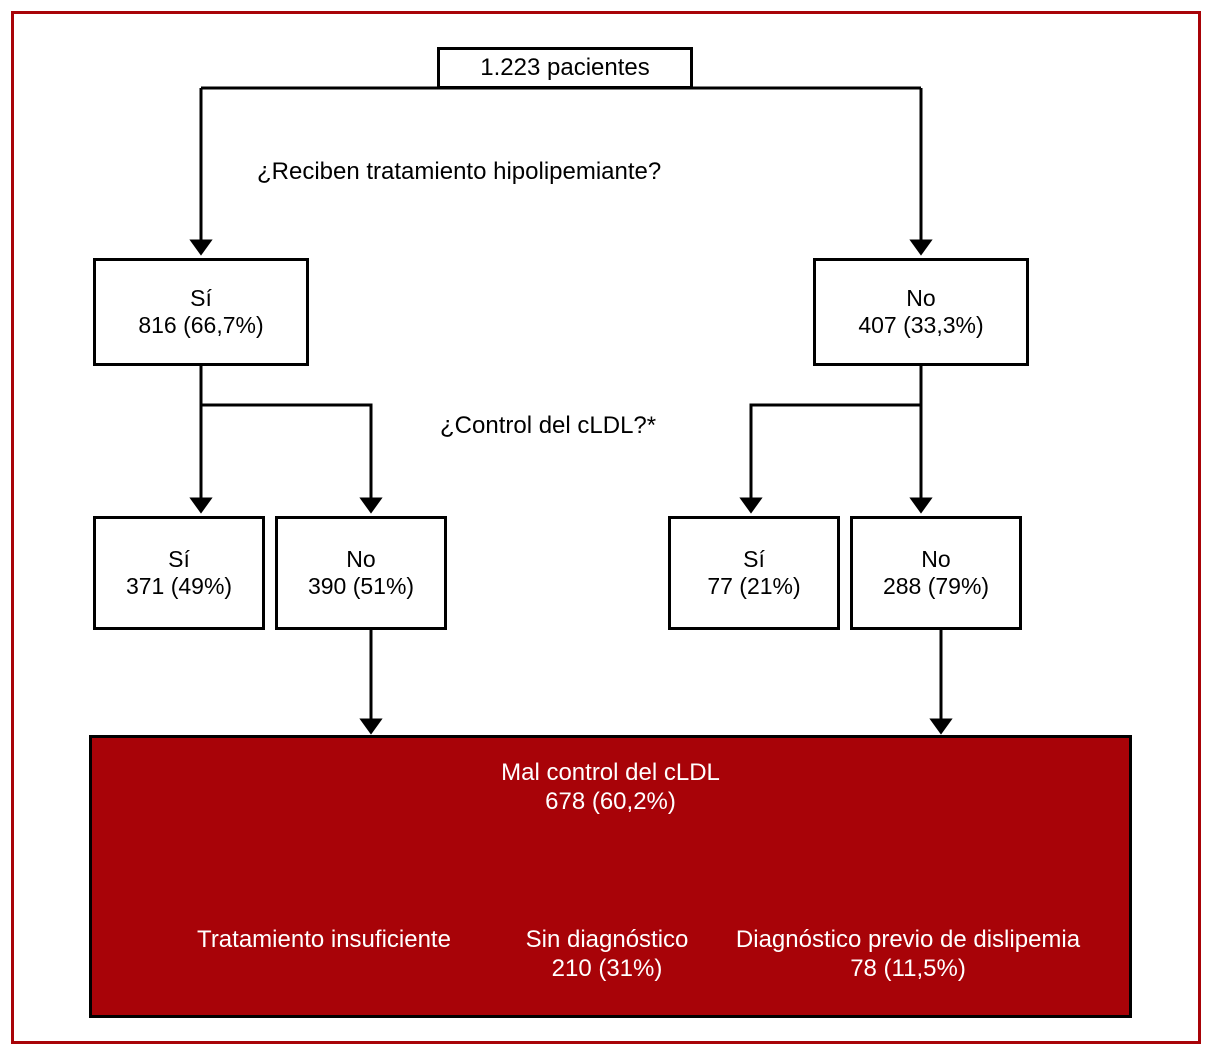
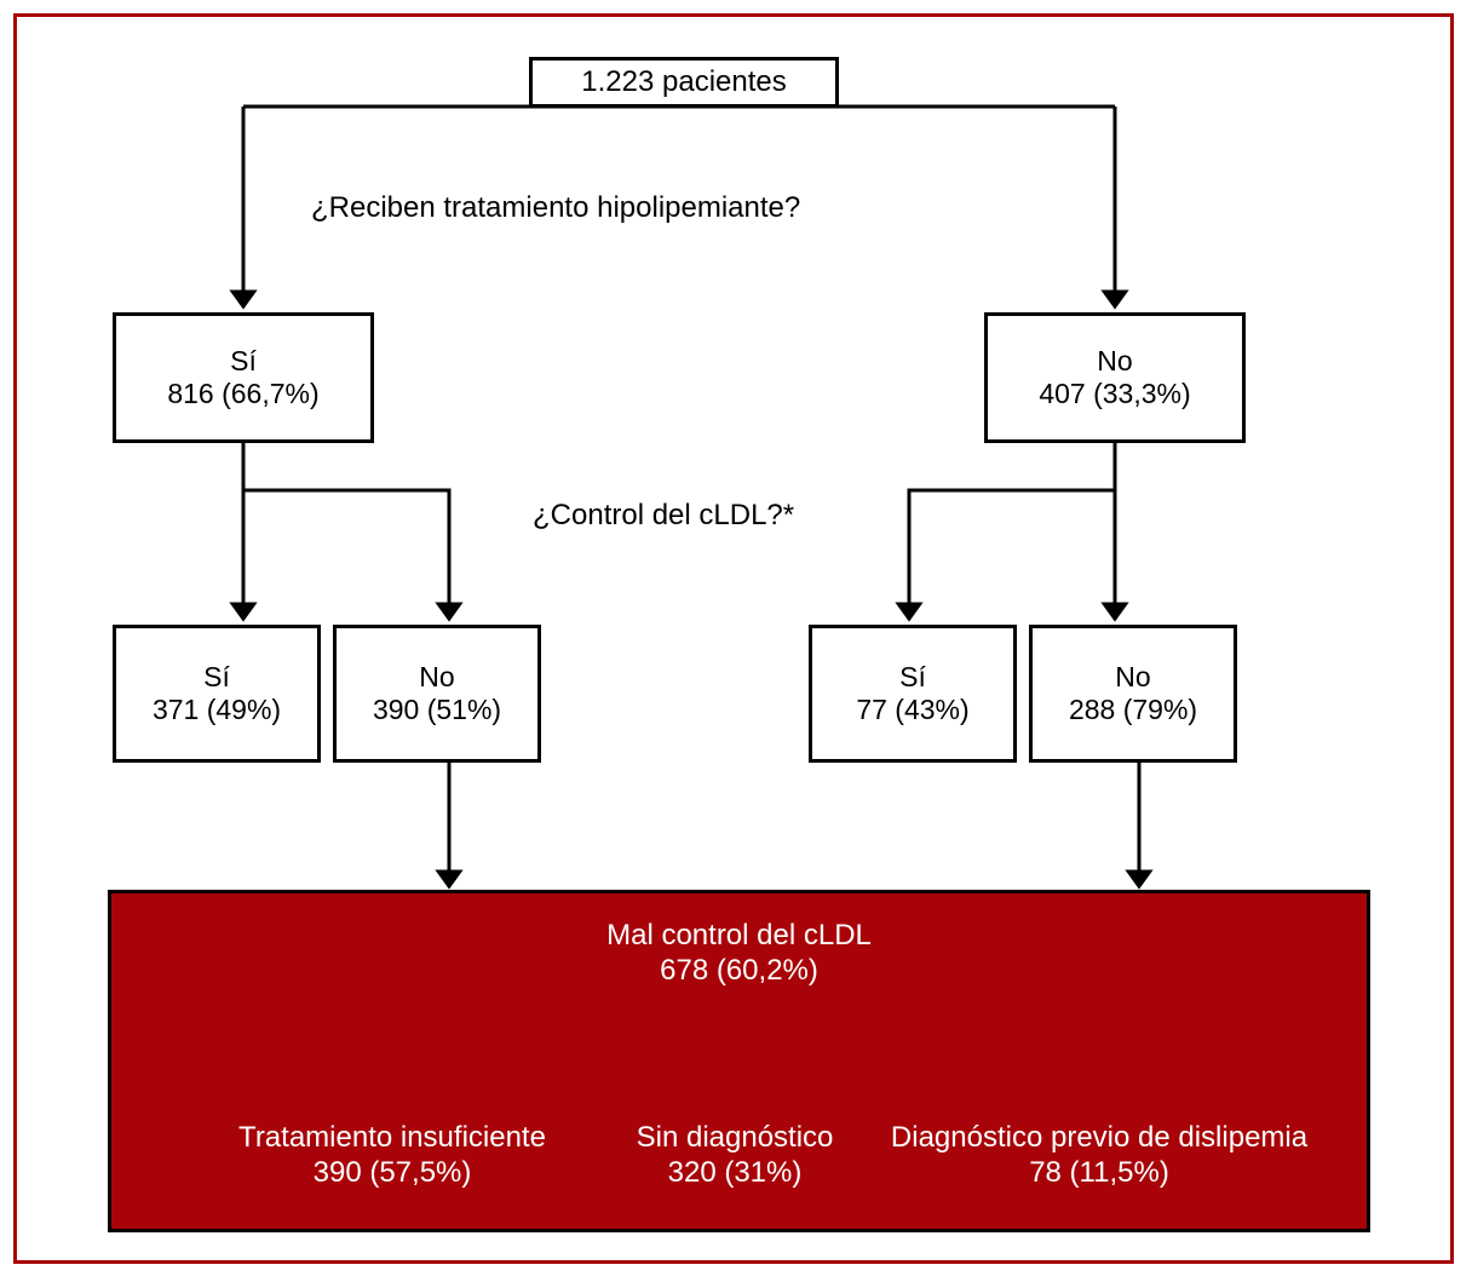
  1.223 pacientes
  ¿Reciben tratamiento hipolipemiante?
  ¿Control del cLDL?*
  Sí
  816 (66,7%)
  No
  407 (33,3%)
  Sí
  371 (49%)
  No
  390 (51%)
  Sí
- 77 (21%)
+ 77 (43%)
  No
  288 (79%)
  Mal control del cLDL
  678 (60,2%)
  Tratamiento insuficiente
+ 390 (57,5%)
  Sin diagnóstico
- 210 (31%)
+ 320 (31%)
  Diagnóstico previo de dislipemia
  78 (11,5%)
